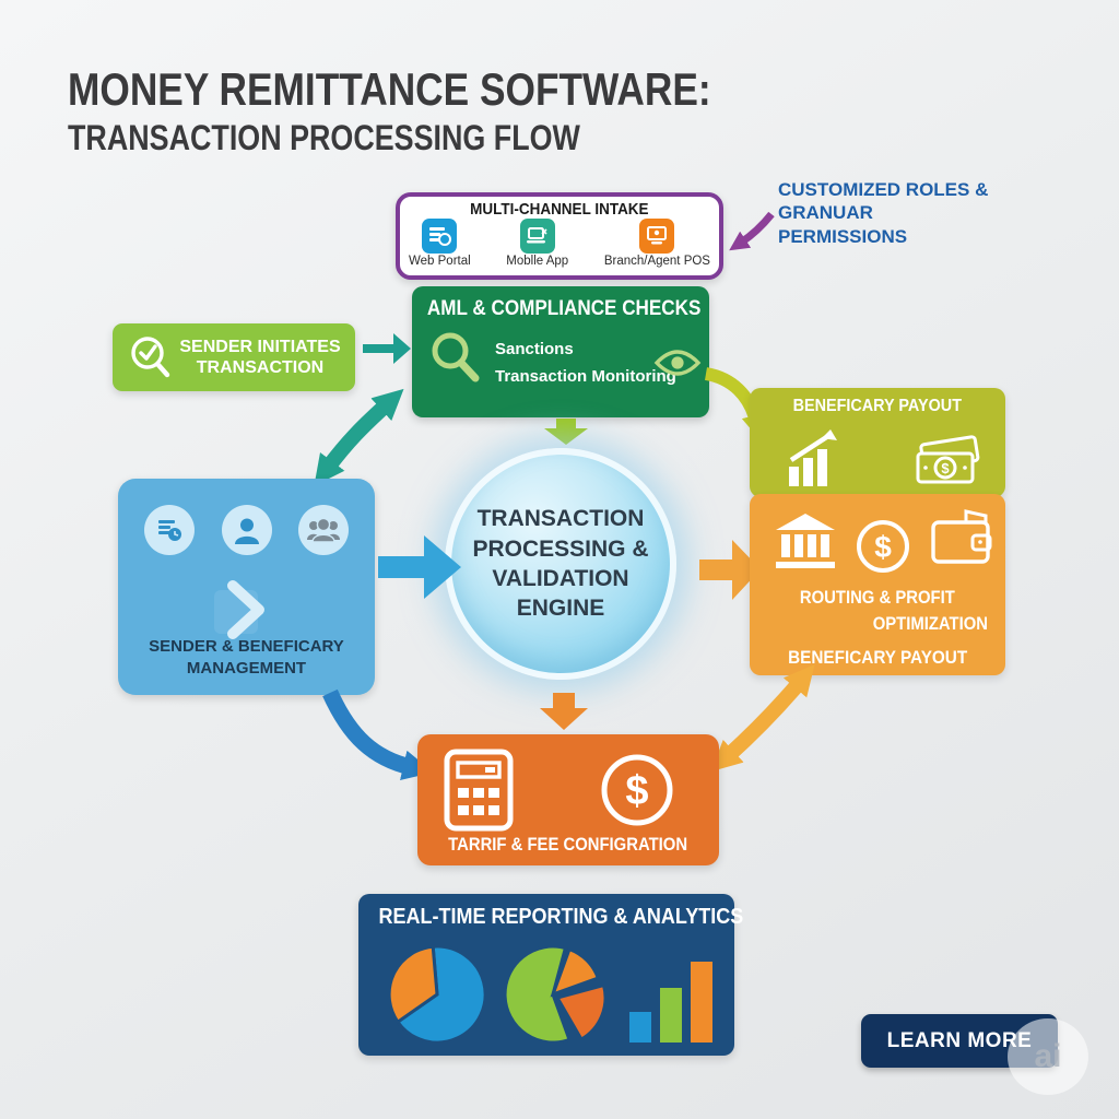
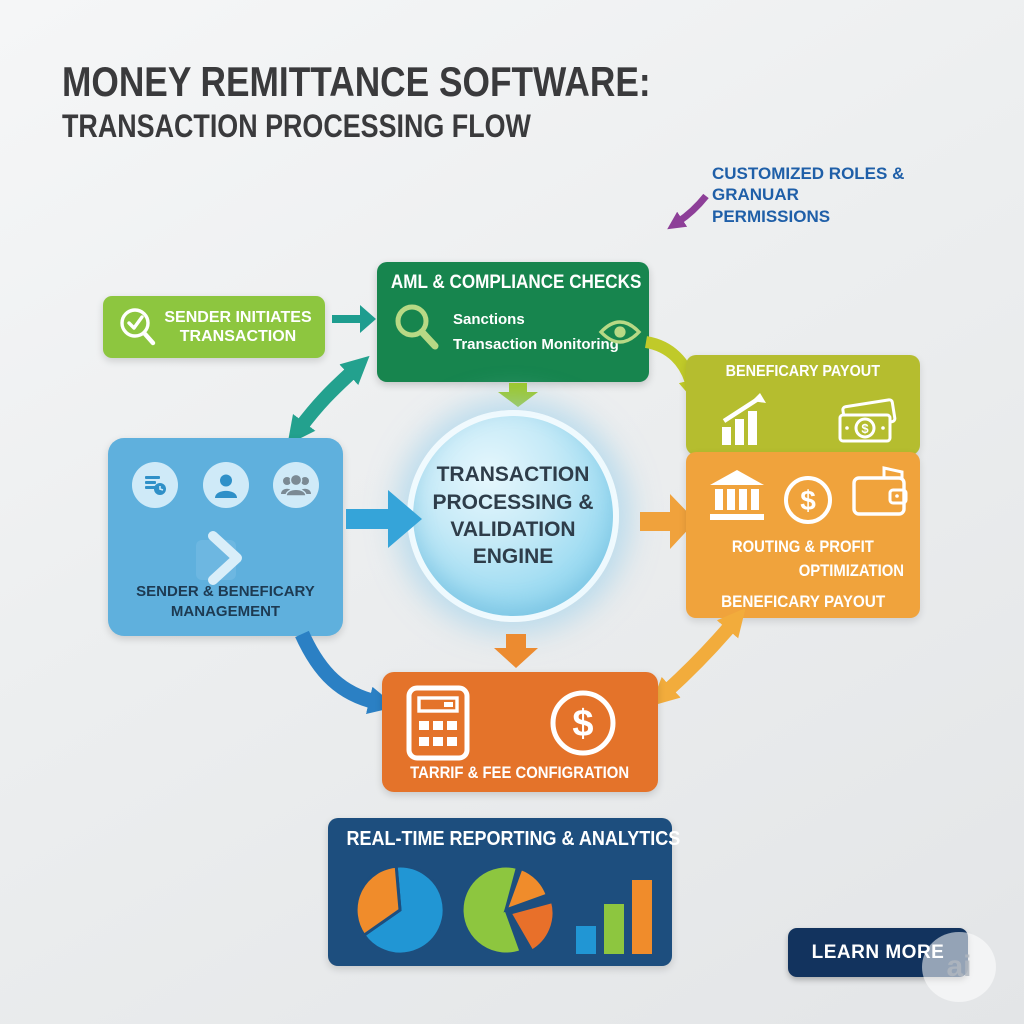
  MONEY REMITTANCE SOFTWARE:
  TRANSACTION PROCESSING FLOW
- MULTI-CHANNEL INTAKE
- Web Portal
- Moblle App
- Branch/Agent POS
  CUSTOMIZED ROLES & GRANUAR
  PERMISSIONS
  AML & COMPLIANCE CHECKS
  Sanctions
  Transaction Monitoring
  SENDER INITIATES
  TRANSACTION
  TRANSACTION
  PROCESSING &
  VALIDATION
  ENGINE
  SENDER & BENEFICARY
  MANAGEMENT
  BENEFICARY PAYOUT
  $
  $
  ROUTING & PROFIT
  OPTIMIZATION
  BENEFICARY PAYOUT
  $
  TARRIF & FEE CONFIGRATION
  REAL-TIME REPORTING & ANALYTICS
  LEARN MORE
  ai
